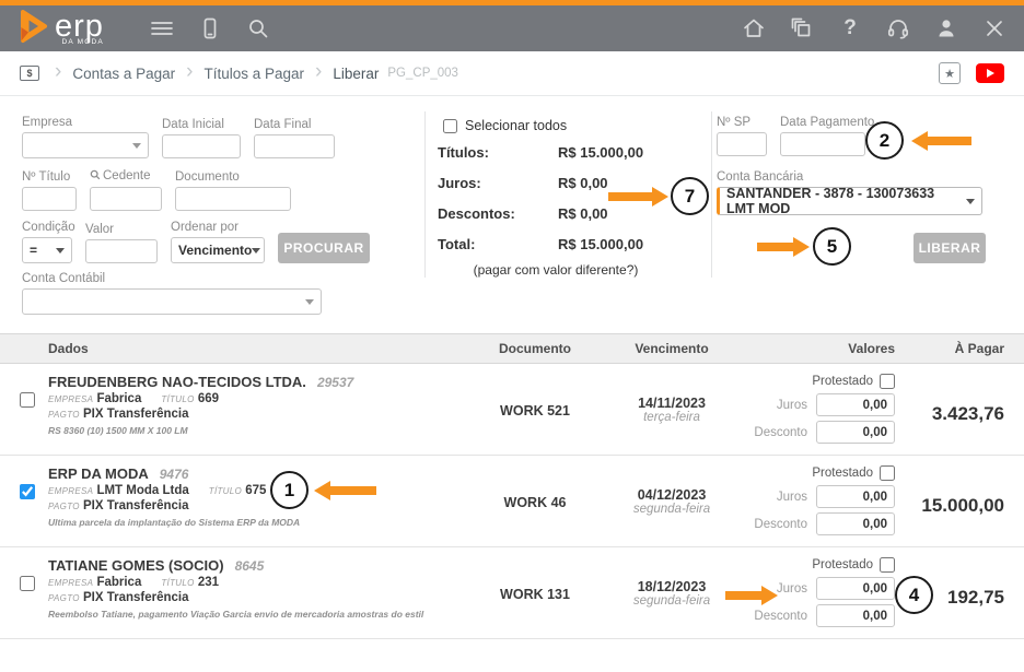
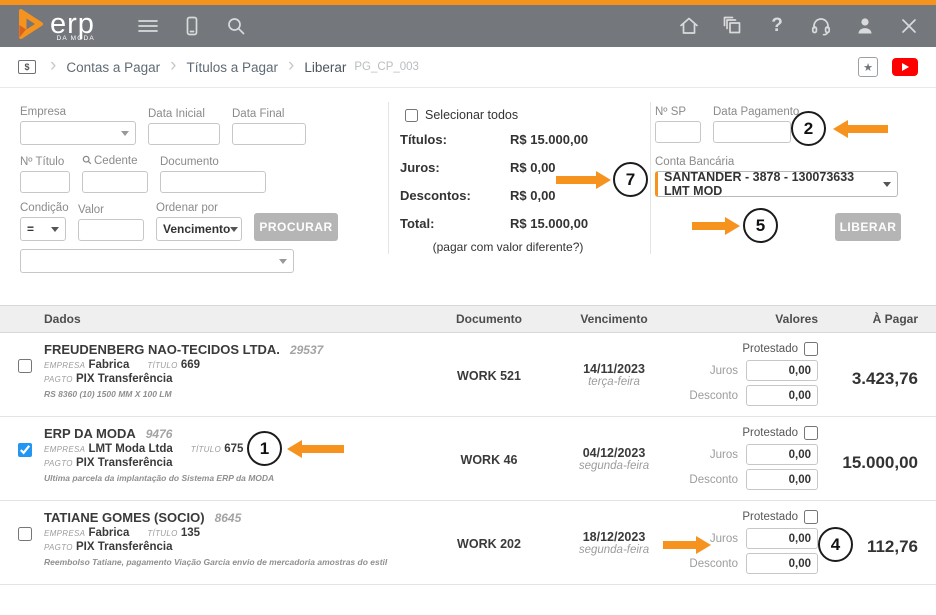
  erp
  ?
  $
  ›
  Contas a Pagar
  ›
  Títulos a Pagar
  ›
  Liberar
  PG_CP_003
  ★
  Empresa
  Data Inicial
  Data Final
  Nº Título
  Cedente
  Documento
  Condição
  =
  Valor
  Ordenar por
  Vencimento
  PROCURAR
- Conta Contábil
  Selecionar todos
  Títulos:
  R$ 15.000,00
  Juros:
  R$ 0,00
  Descontos:
  R$ 0,00
  Total:
  R$ 15.000,00
  (pagar com valor diferente?)
  Nº SP
  Data Pagamento
  Conta Bancária
  SANTANDER - 3878 - 130073633 LMT MOD
  LIBERAR
  Dados
  Documento
  Vencimento
  Valores
  À Pagar
  FREUDENBERG NAO-TECIDOS LTDA. 29537
  EMPRESA Fabrica TÍTULO 669
  PAGTO PIX Transferência
  RS 8360 (10) 1500 MM X 100 LM
  WORK 521
  14/11/2023
  terça-feira
  Protestado
  Juros
  0,00
  Desconto
  0,00
  3.423,76
  ERP DA MODA 9476
  EMPRESA LMT Moda Ltda TÍTULO 675
  PAGTO PIX Transferência
  Ultima parcela da implantação do Sistema ERP da MODA
  WORK 46
  04/12/2023
  segunda-feira
  Protestado
  Juros
  0,00
  Desconto
  0,00
  15.000,00
  TATIANE GOMES (SOCIO) 8645
- EMPRESA Fabrica TÍTULO 231
+ EMPRESA Fabrica TÍTULO 135
  PAGTO PIX Transferência
  Reembolso Tatiane, pagamento Viação Garcia envio de mercadoria amostras do estil
- WORK 131
+ WORK 202
  18/12/2023
  segunda-feira
  Protestado
  Juros
  0,00
  Desconto
  0,00
- 192,75
+ 112,76
  1
  2
  7
  4
  5
